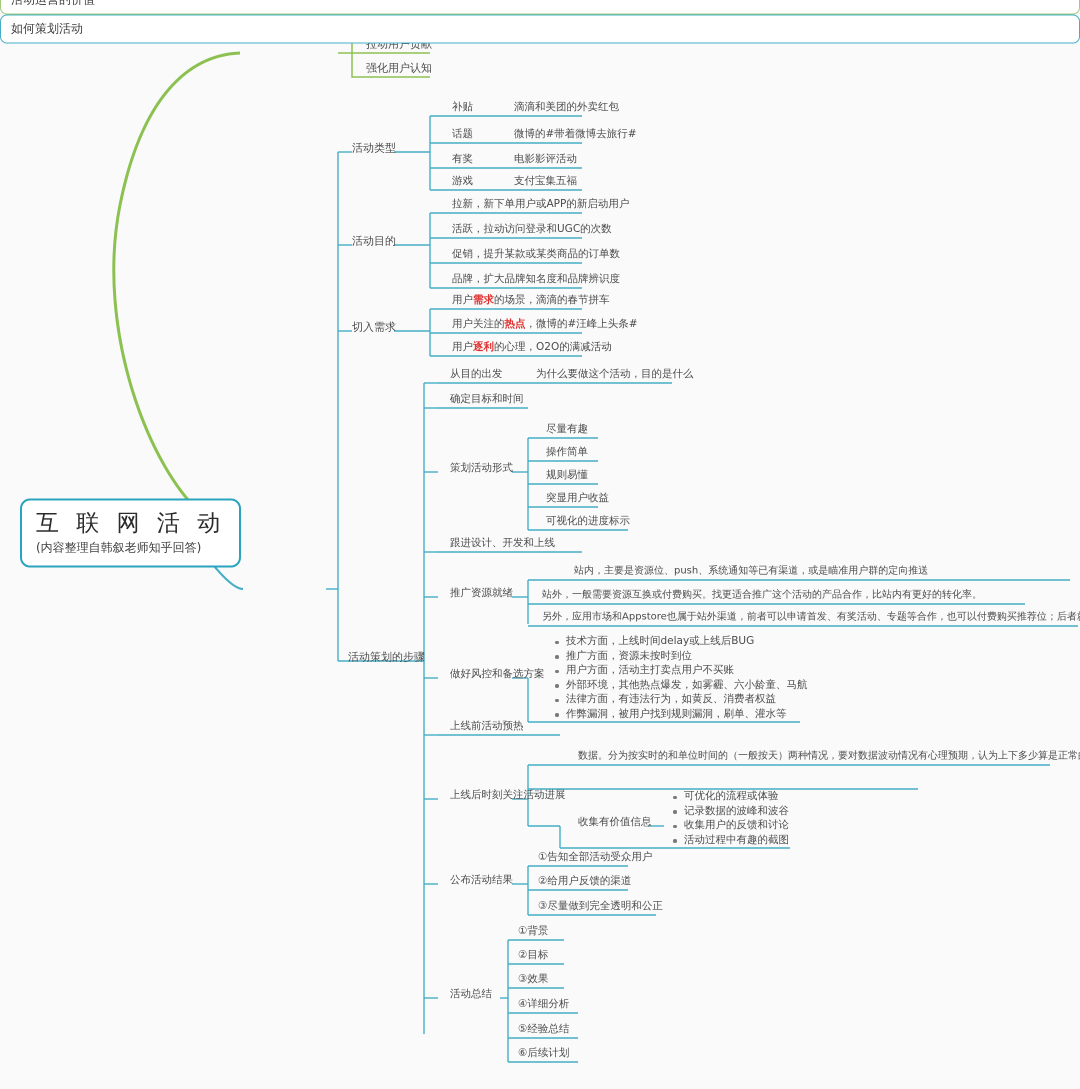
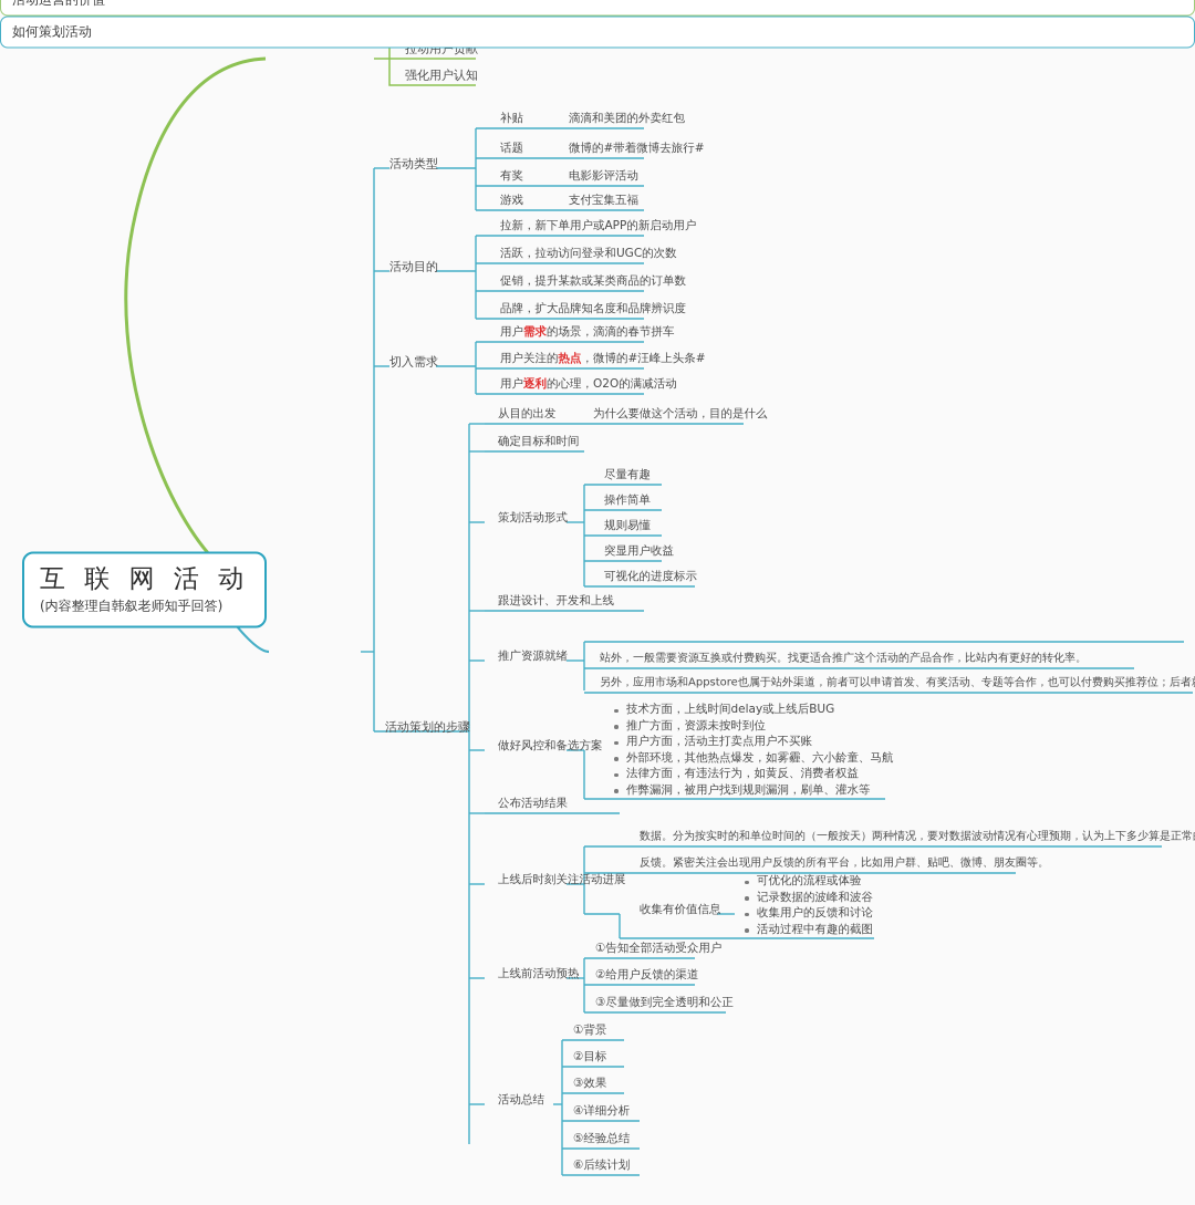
  互 联 网 活 动
  (内容整理自韩叙老师知乎回答)
  拉动用户贡献
  强化用户认知
  如何策划活动
  活动类型
  补贴
  滴滴和美团的外卖红包
  话题
  微博的#带着微博去旅行#
  有奖
  电影影评活动
  游戏
  支付宝集五福
  活动目的
  拉新，新下单用户或APP的新启动用户
  活跃，拉动访问登录和UGC的次数
  促销，提升某款或某类商品的订单数
  品牌，扩大品牌知名度和品牌辨识度
  切入需求
  用户需求的场景，滴滴的春节拼车
  用户关注的热点，微博的#汪峰上头条#
  用户逐利的心理，O2O的满减活动
  活动策划的步骤
  从目的出发
  为什么要做这个活动，目的是什么
  确定目标和时间
  策划活动形式
  尽量有趣
  操作简单
  规则易懂
  突显用户收益
  可视化的进度标示
  跟进设计、开发和上线
  推广资源就绪
- 站内，主要是资源位、push、系统通知等已有渠道，或是瞄准用户群的定向推送
  站外，一般需要资源互换或付费购买。找更适合推广这个活动的产品合作，比站内有更好的转化率。
  另外，应用市场和Appstore也属于站外渠道，前者可以申请首发、有奖活动、专题等合作，也可以付费购买推荐位；后者
  做好风控和备选方案
  技术方面，上线时间delay或上线后BUG
  推广方面，资源未按时到位
  用户方面，活动主打卖点用户不买账
  外部环境，其他热点爆发，如雾霾、六小龄童、马航
  法律方面，有违法行为，如黄反、消费者权益
  作弊漏洞，被用户找到规则漏洞，刷单、灌水等
- 上线前活动预热
+ 公布活动结果
  上线后时刻关注活动进展
  数据。分为按实时的和单位时间的（一般按天）两种情况，要对数据波动情况有心理预期，认为上下多少算是正常
+ 反馈。紧密关注会出现用户反馈的所有平台，比如用户群、贴吧、微博、朋友圈等。
  收集有价值信息
  可优化的流程或体验
  记录数据的波峰和波谷
  收集用户的反馈和讨论
  活动过程中有趣的截图
- 公布活动结果
+ 上线前活动预热
  ①告知全部活动受众用户
  ②给用户反馈的渠道
  ③尽量做到完全透明和公正
  活动总结
  ①背景
  ②目标
  ③效果
  ④详细分析
  ⑤经验总结
  ⑥后续计划
